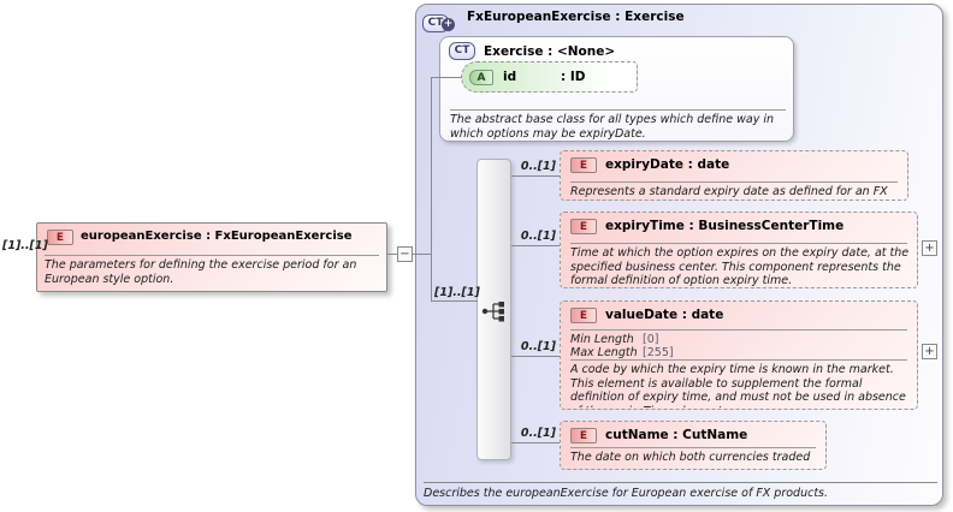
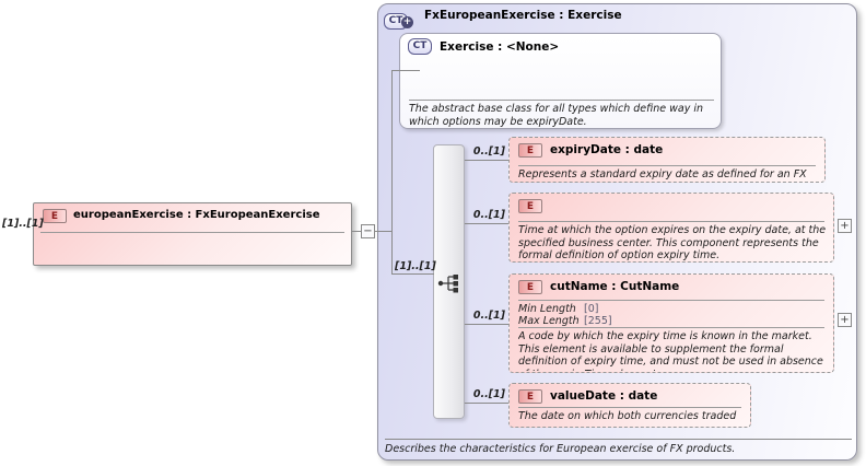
  [1]..[1]
  E
  europeanExercise : FxEuropeanExercise
- The parameters for defining the exercise period for an European style option.
  −
  CT
  +
  FxEuropeanExercise : Exercise
  CT
  Exercise : <None>
  The abstract base class for all types which define way in which options may be expiryDate.
- A
- id
- : ID
  [1]..[1]
  0..[1]
  0..[1]
  0..[1]
  0..[1]
  E
  expiryDate : date
  Represents a standard expiry date as defined for an FX
  E
- expiryTime : BusinessCenterTime
  Time at which the option expires on the expiry date, at the specified business center. This component represents the formal definition of option expiry time.
  +
  E
- valueDate : date
+ cutName : CutName
  Min Length [0]
  Max Length [255]
  A code by which the expiry time is known in the market. This element is available to supplement the formal definition of expiry time, and must not be used in absence
  +
  E
- cutName : CutName
+ valueDate : date
  The date on which both currencies traded
- Describes the europeanExercise for European exercise of FX products.
+ Describes the characteristics for European exercise of FX products.
